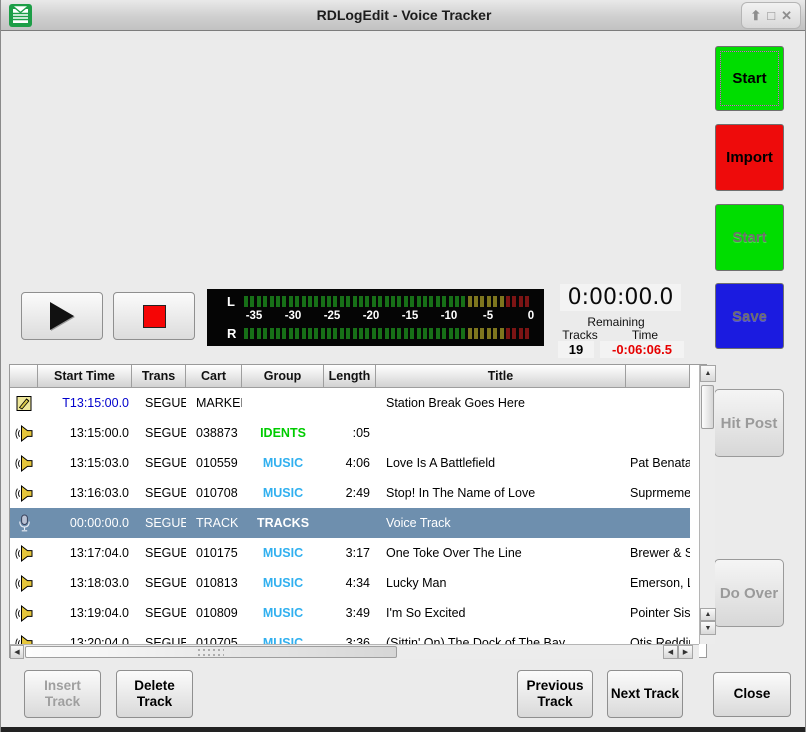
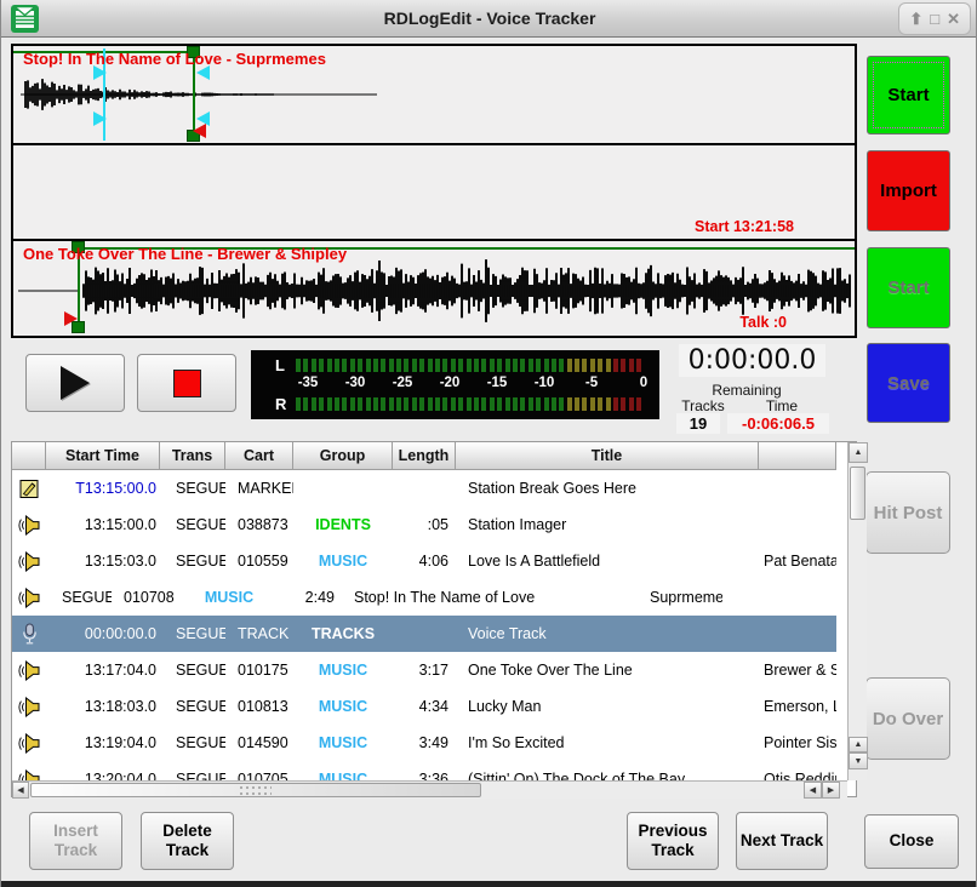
  RDLogEdit - Voice Tracker
  ⬆
  □
  ✕
+ Stop! In The Name of Love - Suprmemes
+ Start 13:21:58
+ One Toke Over The Line - Brewer & Shipley
+ Talk :0
  L
  -35
  -30
  -25
  -20
  -15
  -10
  -5
  0
  R
  0:00:00.0
  Remaining
  Tracks
  Time
  19
  -0:06:06.5
  Start
  Import
  Start
  Save
  Hit Post
  Do Over
  Start Time
  Trans
  Cart
  Group
  Length
  Title
  T13:15:00.0
  SEGUE
  MARKE
  Station Break Goes Here
  13:15:00.0
  SEGUE
  038873
  IDENTS
  :05
+ Station Imager
  13:15:03.0
  SEGUE
  010559
  MUSIC
  4:06
  Love Is A Battlefield
  Pat Benata
- 13:16:03.0
  SEGUE
  010708
  MUSIC
  2:49
  Stop! In The Name of Love
  Suprmeme
  00:00:00.0
  SEGUE
  TRACK
  TRACKS
  Voice Track
  13:17:04.0
  SEGUE
  010175
  MUSIC
  3:17
  One Toke Over The Line
  13:18:03.0
  SEGUE
  010813
  MUSIC
  4:34
  Lucky Man
  13:19:04.0
  SEGUE
- 010809
+ 014590
  MUSIC
  3:49
  I'm So Excited
  Pointer Sis
  13:20:04.0
  SEGUE
  010705
  MUSIC
  3:36
  (Sittin' On) The Dock of The Bay
  Otis Reddi
  Insert Track
  Delete Track
  Previous Track
  Next Track
  Close
